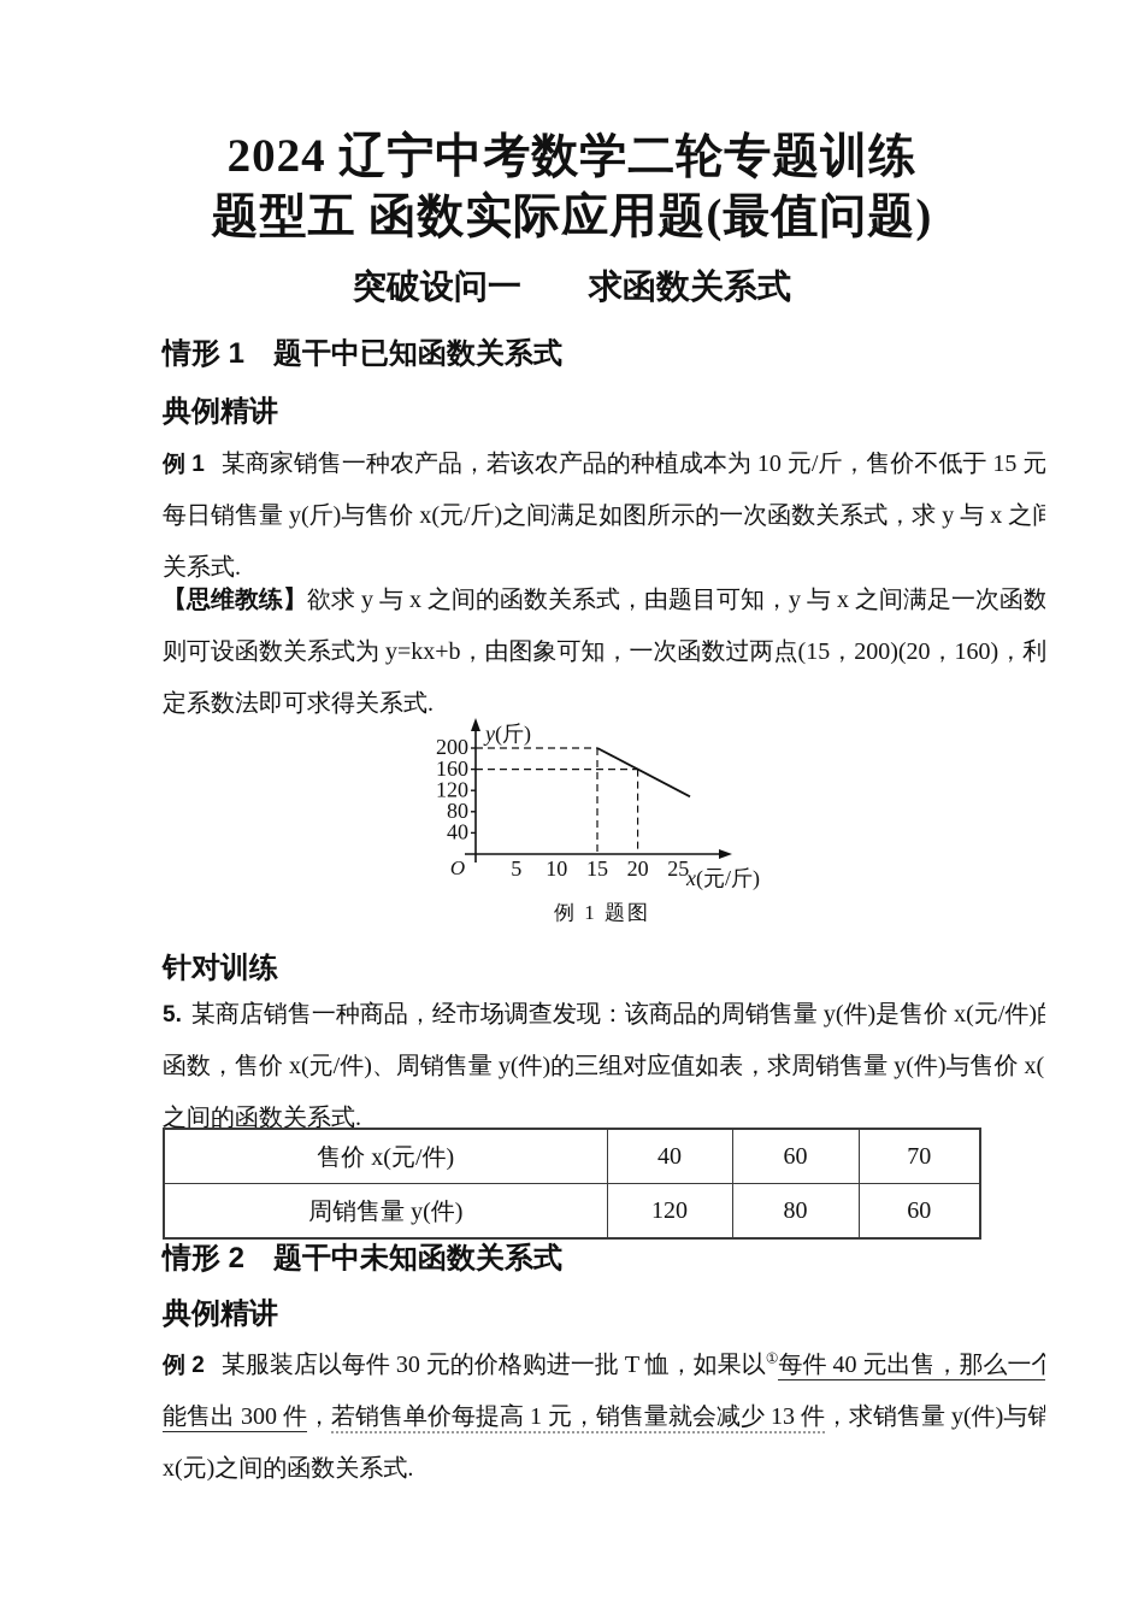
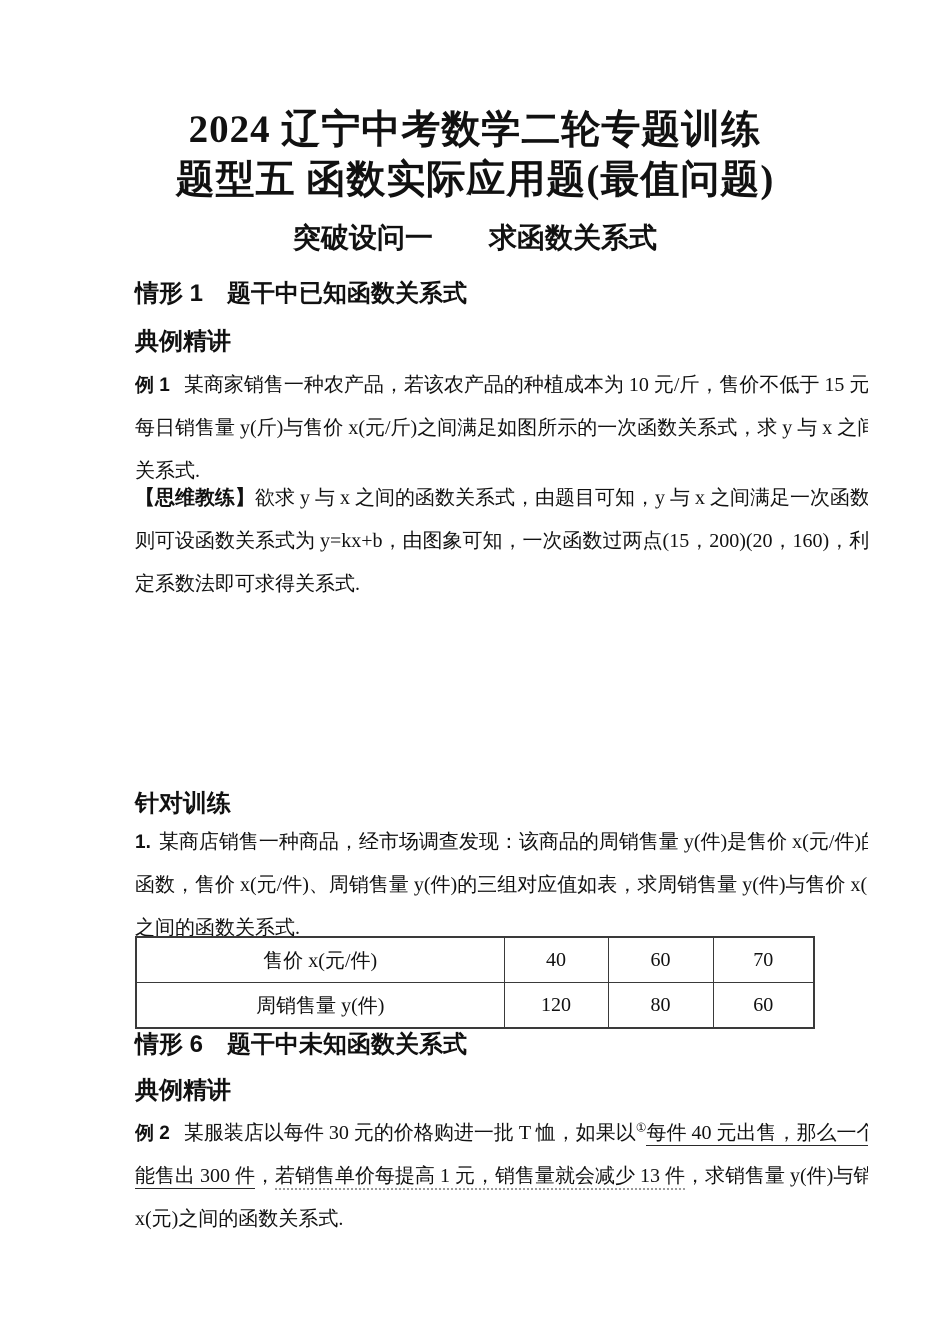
  2024 辽宁中考数学二轮专题训练
  题型五 函数实际应用题(最值问题)
  突破设问一 求函数关系式
  情形 1 题干中已知函数关系式
  典例精讲
  例 1 某商家销售一种农产品，若该农产品的种植成本为 10 元/斤，售价不低于 15 元
  每日销售量 y(斤)与售价 x(元/斤)之间满足如图所示的一次函数关系式，求 y 与 x 之间
  关系式.
  【思维教练】欲求 y 与 x 之间的函数关系式，由题目可知，y 与 x 之间满足一次函数
  则可设函数关系式为 y=kx+b，由图象可知，一次函数过两点(15，200)(20，160)，利
  定系数法即可求得关系式.
- y(斤)
- x(元/斤)
- O
- 200
- 160
- 120
- 80
- 40
- 5
- 10
- 15
- 20
- 25
- 例 1 题图
  针对训练
- 5. 某商店销售一种商品，经市场调查发现：该商品的周销售量 y(件)是售价 x(元/件)
+ 1. 某商店销售一种商品，经市场调查发现：该商品的周销售量 y(件)是售价 x(元/件)
  函数，售价 x(元/件)、周销售量 y(件)的三组对应值如表，求周销售量 y(件)与售价 x(
  之间的函数关系式.
  售价 x(元/件)	40	60	70
  周销售量 y(件)	120	80	60
- 情形 2 题干中未知函数关系式
+ 情形 6 题干中未知函数关系式
  典例精讲
  例 2 某服装店以每件 30 元的价格购进一批 T 恤，如果以①每件 40 元出售，那么一个
  能售出 300 件，若销售单价每提高 1 元，销售量就会减少 13 件，求销售量 y(件)与销
  x(元)之间的函数关系式.
